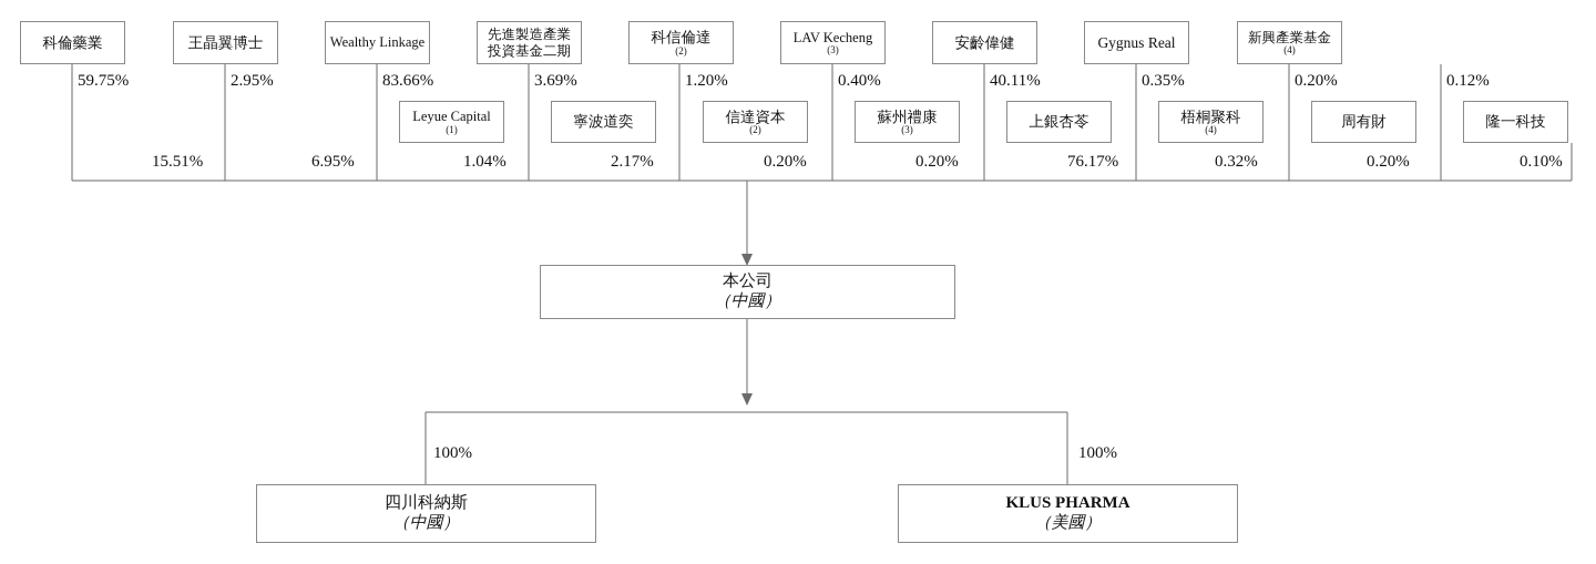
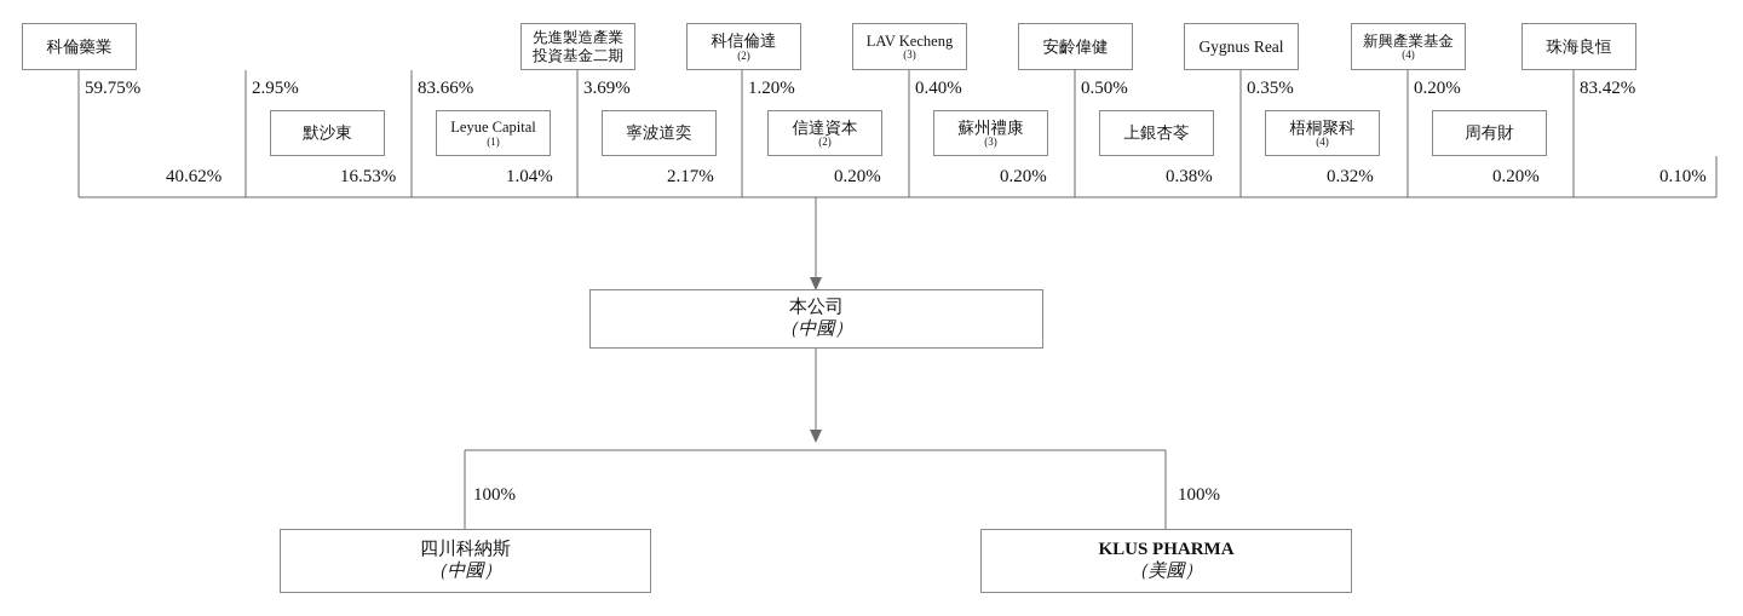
  科倫藥業
- 王晶翼博士
- Wealthy Linkage
  先進製造產業投資基金二期
  科信倫達
  (2)
  LAV Kecheng
  (3)
  安齡偉健
  Gygnus Real
  新興產業基金
  (4)
+ 珠海良恒
  59.75%
  2.95%
  83.66%
  3.69%
  1.20%
  0.40%
- 40.11%
+ 0.50%
  0.35%
  0.20%
- 0.12%
+ 83.42%
+ 默沙東
  Leyue Capital
  (1)
  寧波道奕
  信達資本
  (2)
  蘇州禮康
  (3)
  上銀杏苓
  梧桐聚科
  (4)
  周有財
- 隆一科技
- 15.51%
+ 40.62%
- 6.95%
+ 16.53%
  1.04%
  2.17%
  0.20%
  0.20%
- 76.17%
+ 0.38%
  0.32%
  0.20%
  0.10%
  本公司
  （中國）
  100%
  100%
  四川科納斯
  （中國）
  KLUS PHARMA
  （美國）
